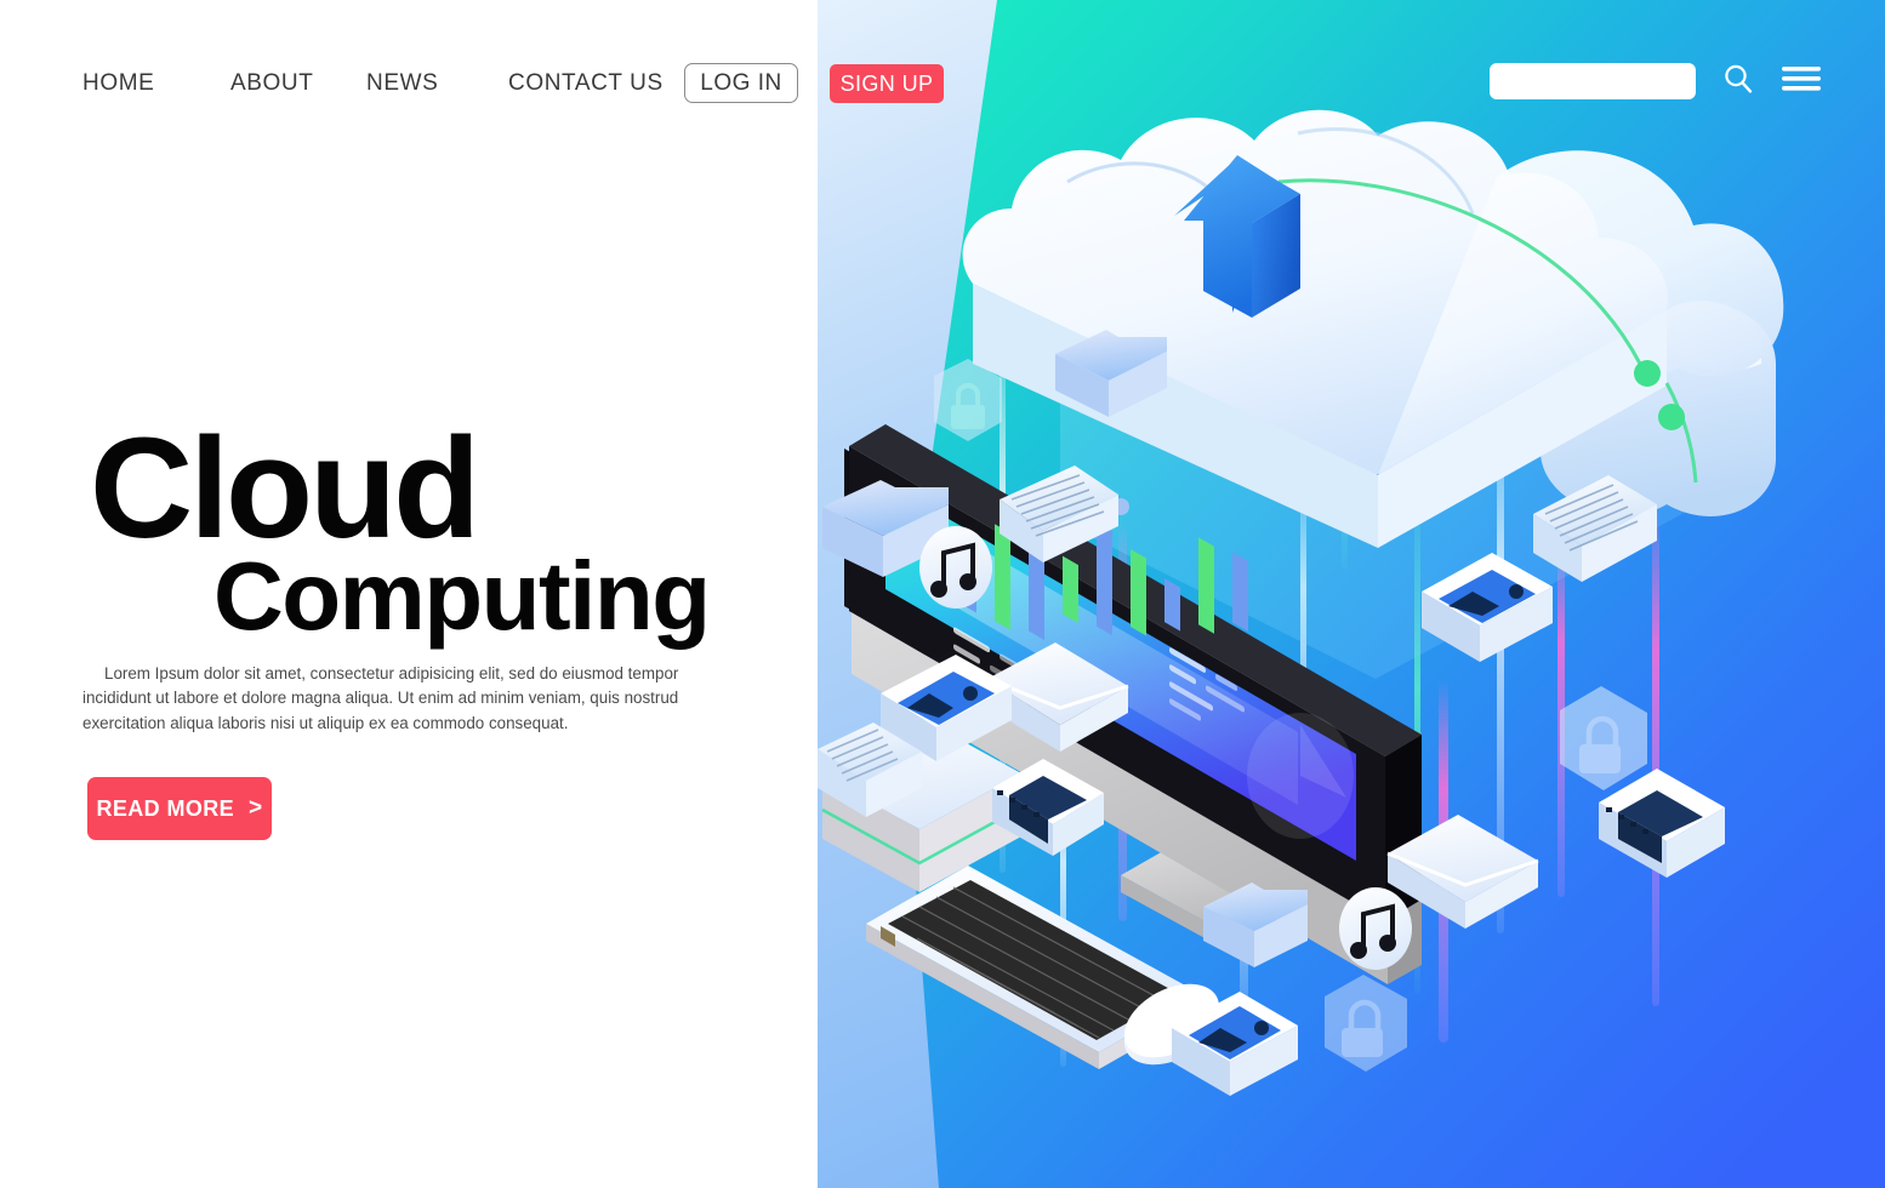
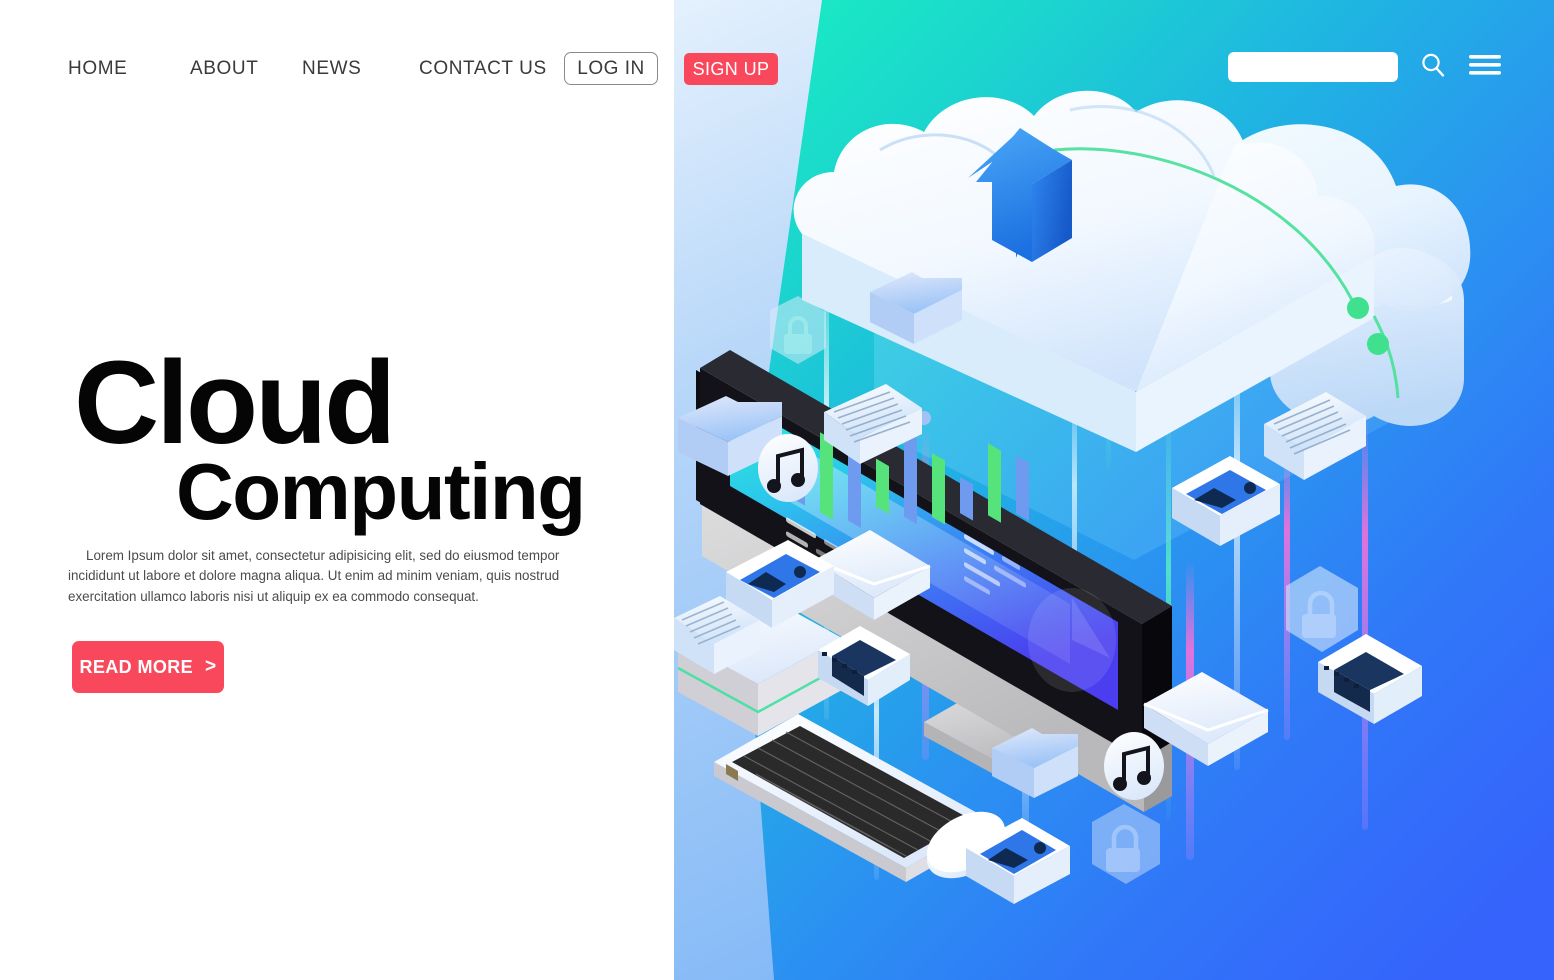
  HOME
  ABOUT
  NEWS
  CONTACT US
  LOG IN
  SIGN UP
  Cloud
  Computing
- Lorem Ipsum dolor sit amet, consectetur adipisicing elit, sed do eiusmod tempor incididunt ut labore et dolore magna aliqua. Ut enim ad minim veniam, quis nostrud exercitation aliqua laboris nisi ut aliquip ex ea commodo consequat.
+ Lorem Ipsum dolor sit amet, consectetur adipisicing elit, sed do eiusmod tempor incididunt ut labore et dolore magna aliqua. Ut enim ad minim veniam, quis nostrud exercitation ullamco laboris nisi ut aliquip ex ea commodo consequat.
  READ MORE
  >
